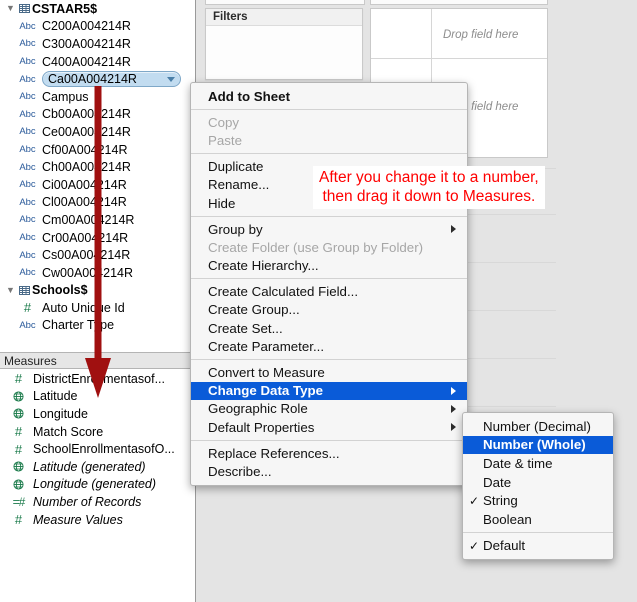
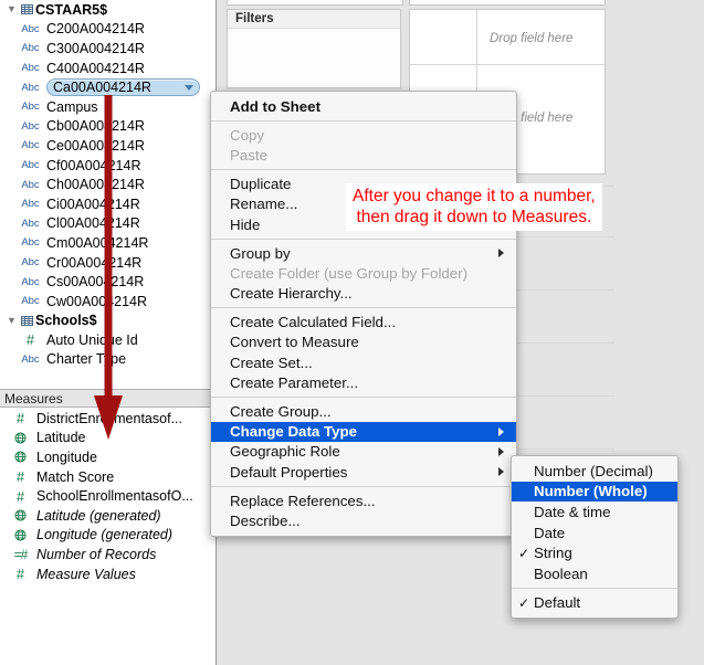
  Filters
  Drop field here
  ▼
  CSTAAR5$
  Abc
  C200A004214R
  Abc
  C300A004214R
  Abc
  C400A004214R
  Abc
  Ca00A004214R
  Abc
  Campus
  Abc
  Cb00A00214R
  Abc
  Ce00A00214R
  Abc
  Cf00A00414R
  Abc
  Ch00A00214R
  Abc
  Ci00A00414R
  Abc
  Cl00A00414R
  Abc
  Cm00A00214R
  Abc
  Cr00A00214R
  Abc
  Cs00A00214R
  Abc
  Cw00A00214R
  ▼
  Schools$
  #
  Auto Uniqe Id
  Abc
  Charter Tpe
  Measures
  #
  DistrictEnrmentasof...
  Latitude
  Longitude
  #
  Match Score
  #
  SchoolEnrollmentasofO...
  Latitude (generated)
  Longitude (generated)
  =#
  Number of Records
  #
  Measure Values
  Add to Sheet
  Copy
  Paste
  Duplicate
  Rename...
  Hide
  Group by
  Create Folder (use Group by Folder)
  Create Hierarchy...
  Create Calculated Field...
- Create Group...
+ Convert to Measure
  Create Set...
  Create Parameter...
- Convert to Measure
+ Create Group...
  Change Data Type
  Geographic Role
  Default Properties
  Replace References...
  Describe...
  Number (Decimal)
  Number (Whole)
  Date & time
  Date
  ✓
  String
  Boolean
  ✓
  Default
  After you change it to a number,
  then drag it down to Measures.
